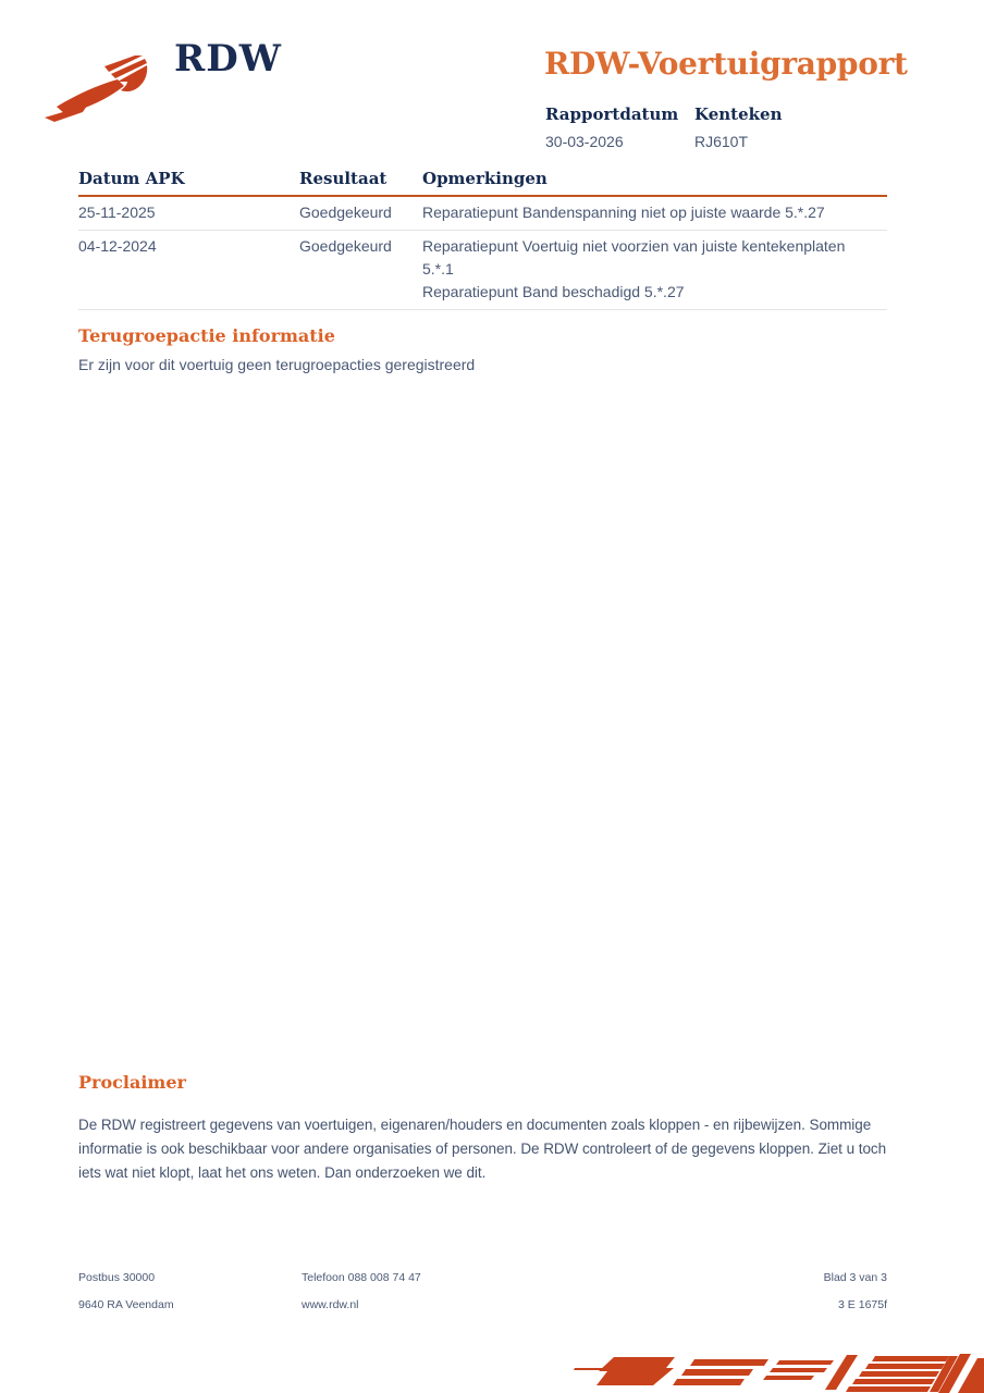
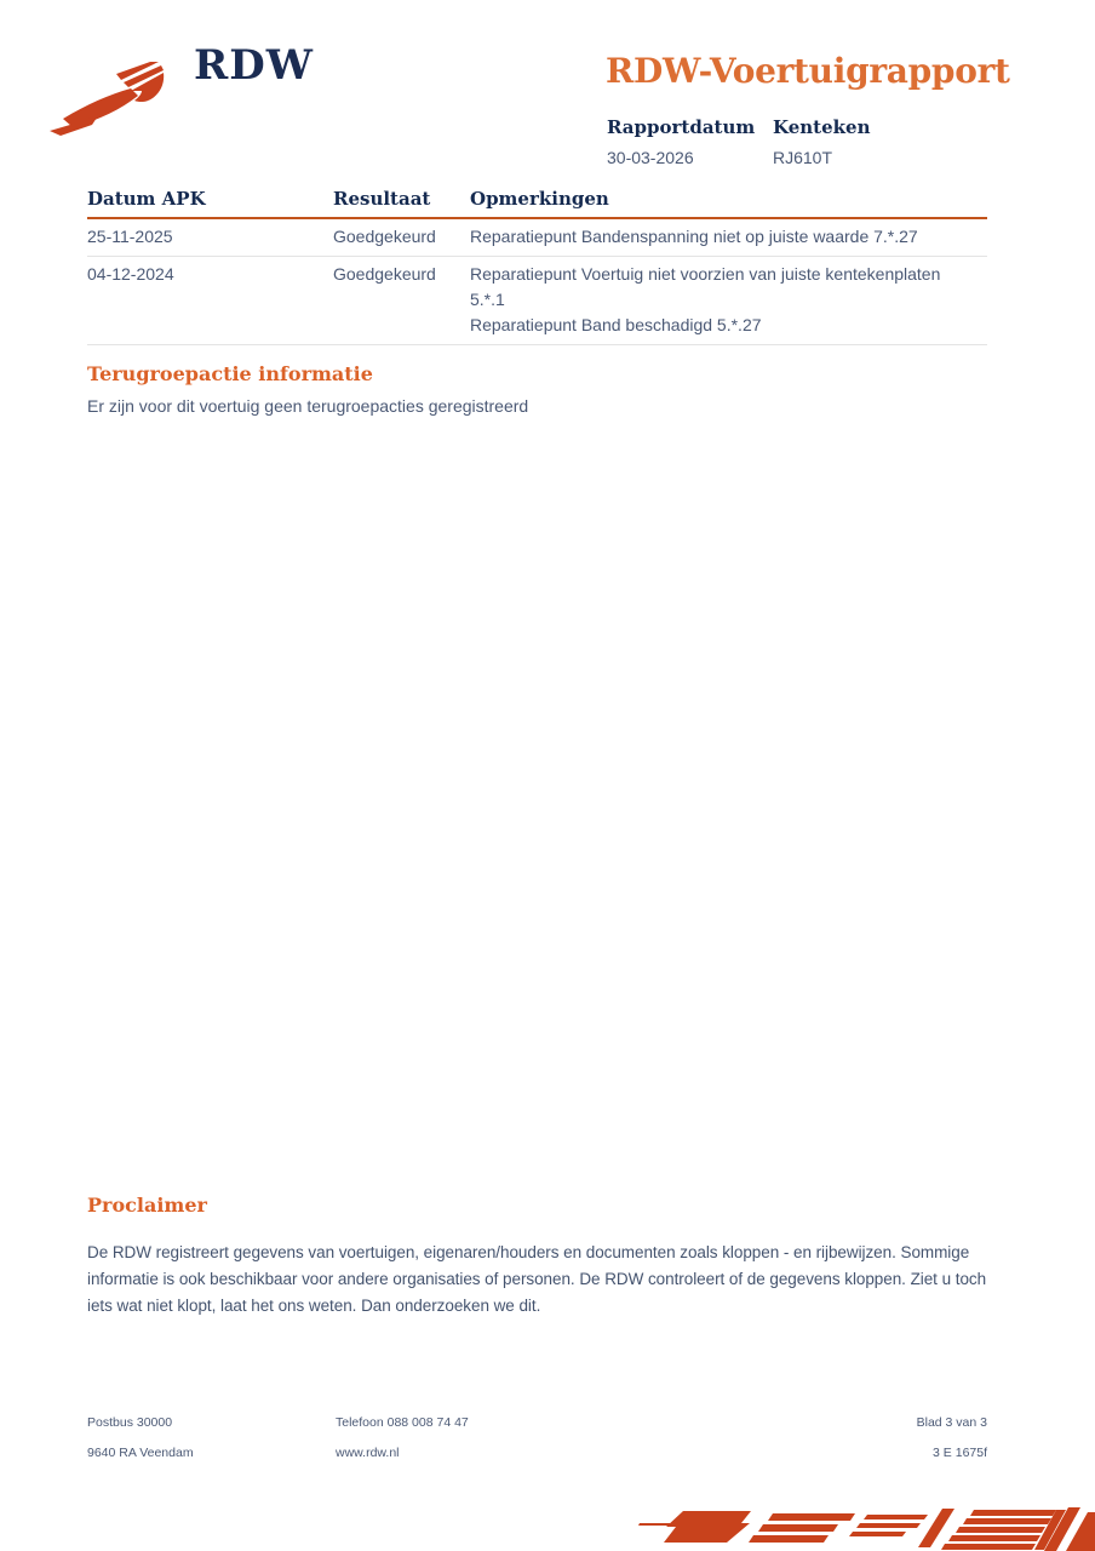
  RDW
  RDW-Voertuigrapport
  Rapportdatum
  30-03-2026
  Kenteken
  RJ610T
  Datum APK
  Resultaat
  Opmerkingen
  25-11-2025
  Goedgekeurd
- Reparatiepunt Bandenspanning niet op juiste waarde 5.*.27
+ Reparatiepunt Bandenspanning niet op juiste waarde 7.*.27
  04-12-2024
  Goedgekeurd
  Reparatiepunt Voertuig niet voorzien van juiste kentekenplaten
  5.*.1
  Reparatiepunt Band beschadigd 5.*.27
  Terugroepactie informatie
  Er zijn voor dit voertuig geen terugroepacties geregistreerd
  Proclaimer
  De RDW registreert gegevens van voertuigen, eigenaren/houders en documenten zoals kloppen - en rijbewijzen. Sommige informatie is ook beschikbaar voor andere organisaties of personen. De RDW controleert of de gegevens kloppen. Ziet u toch iets wat niet klopt, laat het ons weten. Dan onderzoeken we dit.
  Postbus 30000
  9640 RA Veendam
  Telefoon 088 008 74 47
  www.rdw.nl
  Blad 3 van 3
  3 E 1675f
